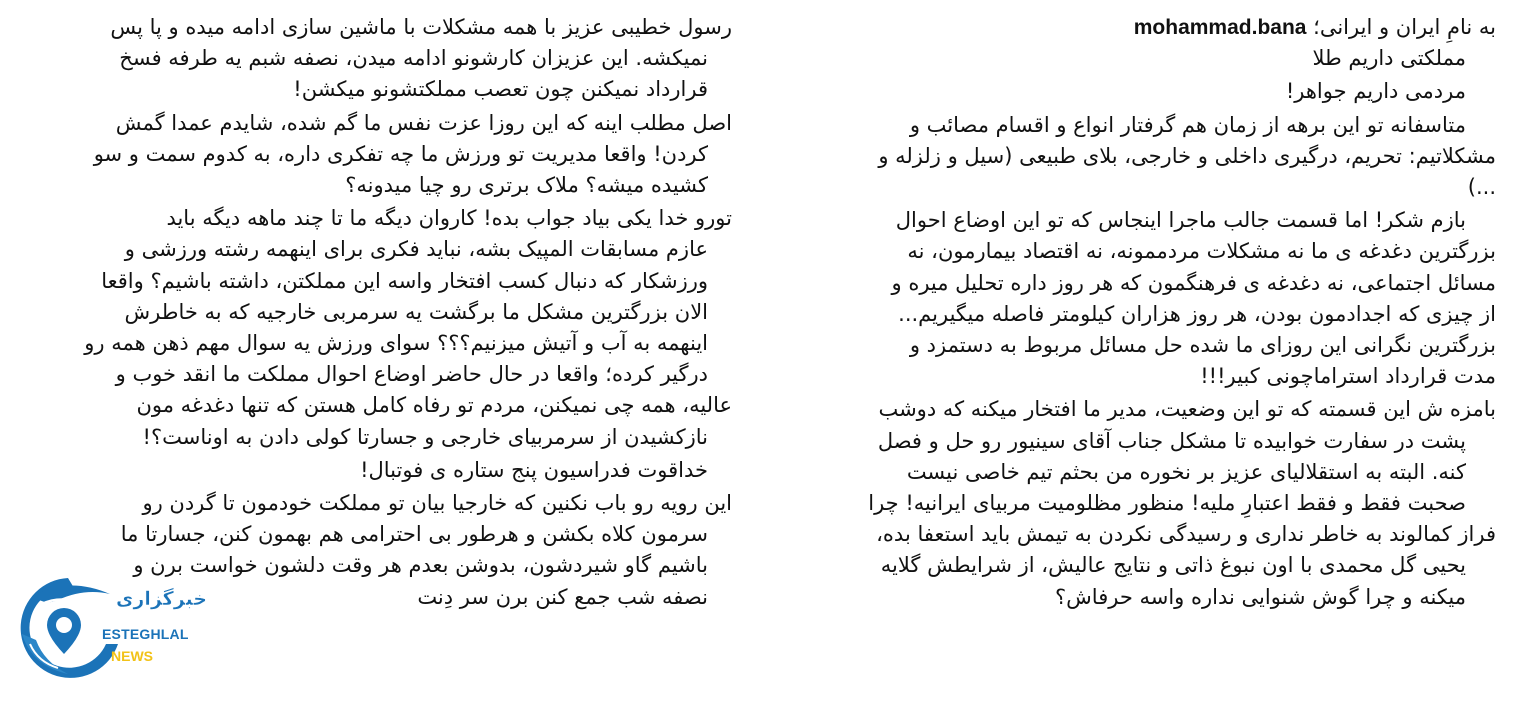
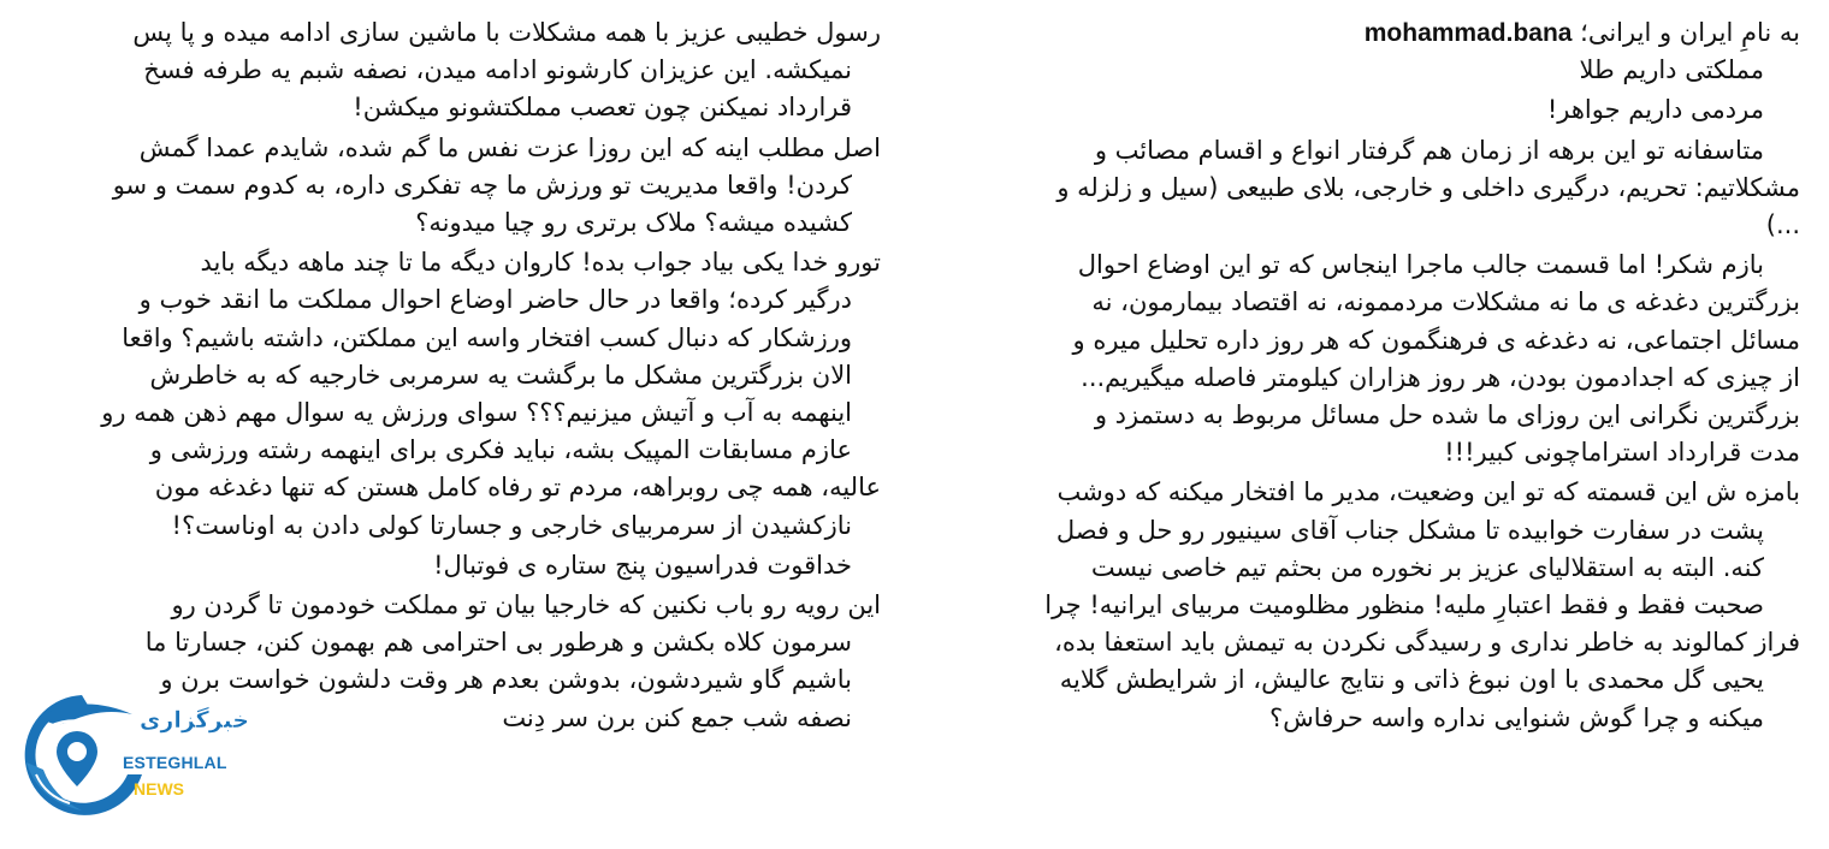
  به نامِ ایران و ایرانی؛ mohammad.bana
  مملکتی داریم طلا
  مردمی داریم جواهر!
  متاسفانه تو این برهه از زمان هم گرفتار انواع و اقسام مصائب و
  مشکلاتیم: تحریم، درگیری داخلی و خارجی، بلای طبیعی (سیل و زلزله و
  ...)
  بازم شکر! اما قسمت جالب ماجرا اینجاس که تو این اوضاع احوال
  بزرگترین دغدغه ی ما نه مشکلات مردممونه، نه اقتصاد بیمارمون، نه
  مسائل اجتماعی، نه دغدغه ی فرهنگمون که هر روز داره تحلیل میره و
  از چیزی که اجدادمون بودن، هر روز هزاران کیلومتر فاصله میگیریم...
  بزرگترین نگرانی این روزای ما شده حل مسائل مربوط به دستمزد و
  مدت قرارداد استراماچونی کبیر!!!
  بامزه ش این قسمته که تو این وضعیت، مدیر ما افتخار میکنه که دوشب
  پشت در سفارت خوابیده تا مشکل جناب آقای سینیور رو حل و فصل
  کنه. البته به استقلالیای عزیز بر نخوره من بحثم تیم خاصی نیست
  صحبت فقط و فقط اعتبارِ ملیه! منظور مظلومیت مربیای ایرانیه! چرا
  فراز کمالوند به خاطر نداری و رسیدگی نکردن به تیمش باید استعفا بده،
  یحیی گل محمدی با اون نبوغ ذاتی و نتایج عالیش، از شرایطش گلایه
  میکنه و چرا گوش شنوایی نداره واسه حرفاش؟
  رسول خطیبی عزیز با همه مشکلات با ماشین سازی ادامه میده و پا پس
  نمیکشه. این عزیزان کارشونو ادامه میدن، نصفه شبم یه طرفه فسخ
  قرارداد نمیکنن چون تعصب مملکتشونو میکشن!
  اصل مطلب اینه که این روزا عزت نفس ما گم شده، شایدم عمدا گمش
  کردن! واقعا مدیریت تو ورزش ما چه تفکری داره، به کدوم سمت و سو
  کشیده میشه؟ ملاک برتری رو چیا میدونه؟
  تورو خدا یکی بیاد جواب بده! کاروان دیگه ما تا چند ماهه دیگه باید
- عازم مسابقات المپیک بشه، نباید فکری برای اینهمه رشته ورزشی و
+ درگیر کرده؛ واقعا در حال حاضر اوضاع احوال مملکت ما انقد خوب و
  ورزشکار که دنبال کسب افتخار واسه این مملکتن، داشته باشیم؟ واقعا
  الان بزرگترین مشکل ما برگشت یه سرمربی خارجیه که به خاطرش
  اینهمه به آب و آتیش میزنیم؟؟؟ سوای ورزش یه سوال مهم ذهن همه رو
- درگیر کرده؛ واقعا در حال حاضر اوضاع احوال مملکت ما انقد خوب و
+ عازم مسابقات المپیک بشه، نباید فکری برای اینهمه رشته ورزشی و
- عالیه، همه چی نمیکنن، مردم تو رفاه کامل هستن که تنها دغدغه مون
+ عالیه، همه چی روبراهه، مردم تو رفاه کامل هستن که تنها دغدغه مون
  نازکشیدن از سرمربیای خارجی و جسارتا کولی دادن به اوناست؟!
  خداقوت فدراسیون پنج ستاره ی فوتبال!
  این رویه رو باب نکنین که خارجیا بیان تو مملکت خودمون تا گردن رو
  سرمون کلاه بکشن و هرطور بی احترامی هم بهمون کنن، جسارتا ما
  باشیم گاو شیردشون، بدوشن بعدم هر وقت دلشون خواست برن و
  نصفه شب جمع کنن برن سر دِنت
  خبرگزاری
  ESTEGHLAL
  NEWS
